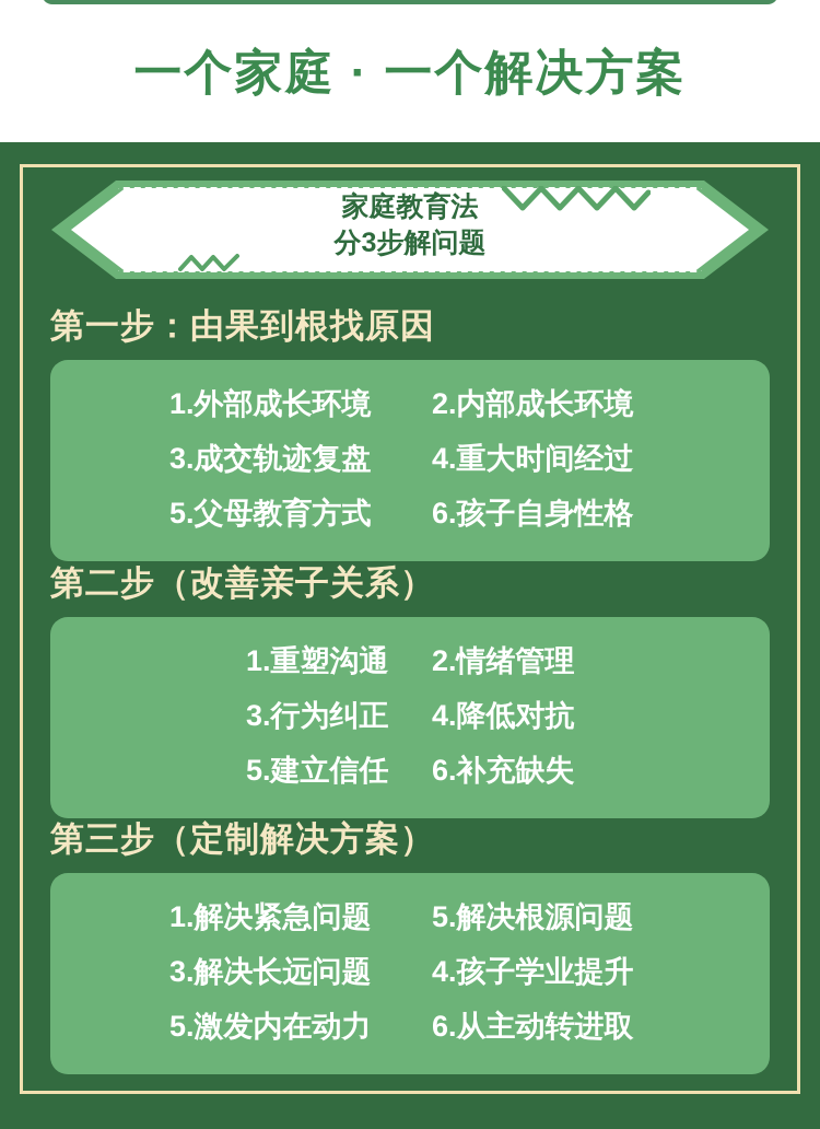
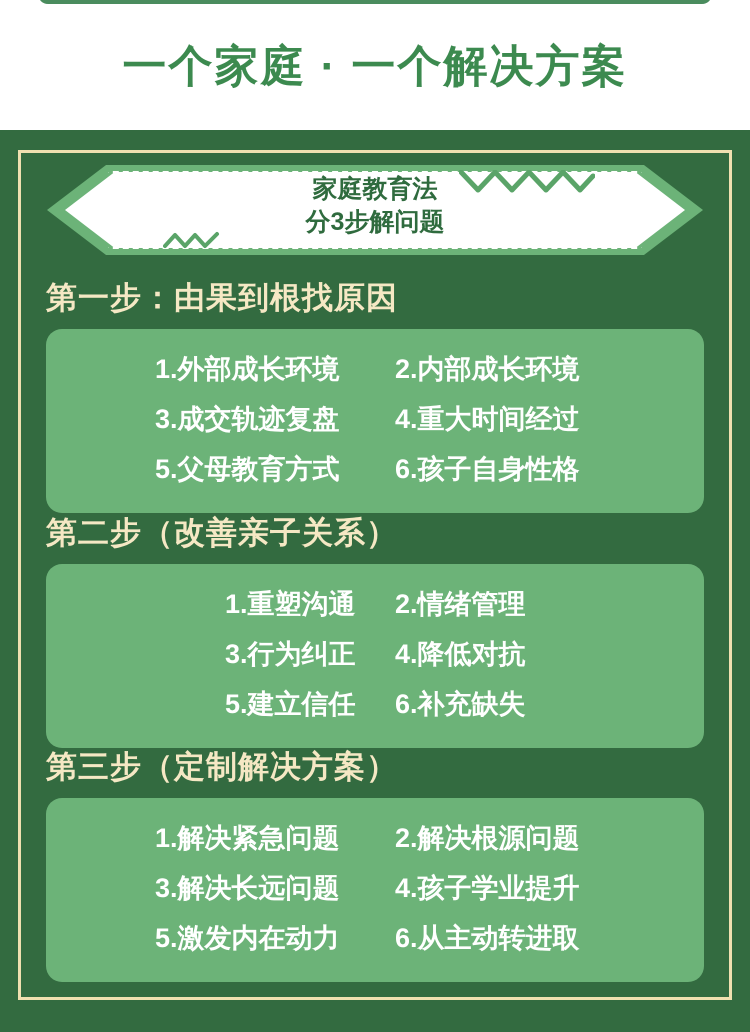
  一个家庭 · 一个解决方案
  家庭教育法
  分3步解问题
  第一步：由果到根找原因
  1.外部成长环境
  2.内部成长环境
  3.成交轨迹复盘
  4.重大时间经过
  5.父母教育方式
  6.孩子自身性格
  第二步（改善亲子关系）
  1.重塑沟通
  2.情绪管理
  3.行为纠正
  4.降低对抗
  5.建立信任
  6.补充缺失
  第三步（定制解决方案）
  1.解决紧急问题
- 5.解决根源问题
+ 2.解决根源问题
  3.解决长远问题
  4.孩子学业提升
  5.激发内在动力
  6.从主动转进取
